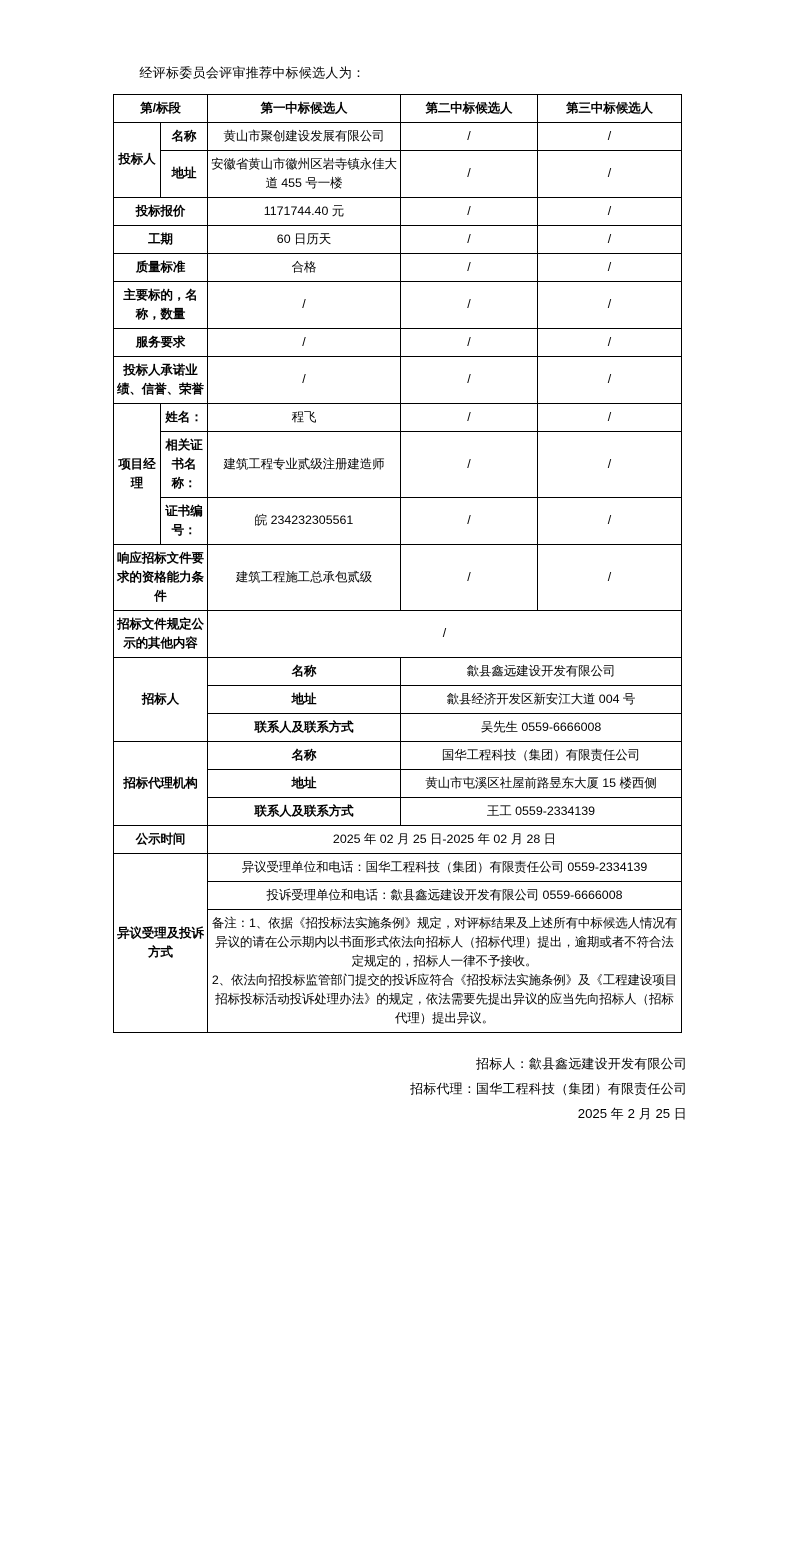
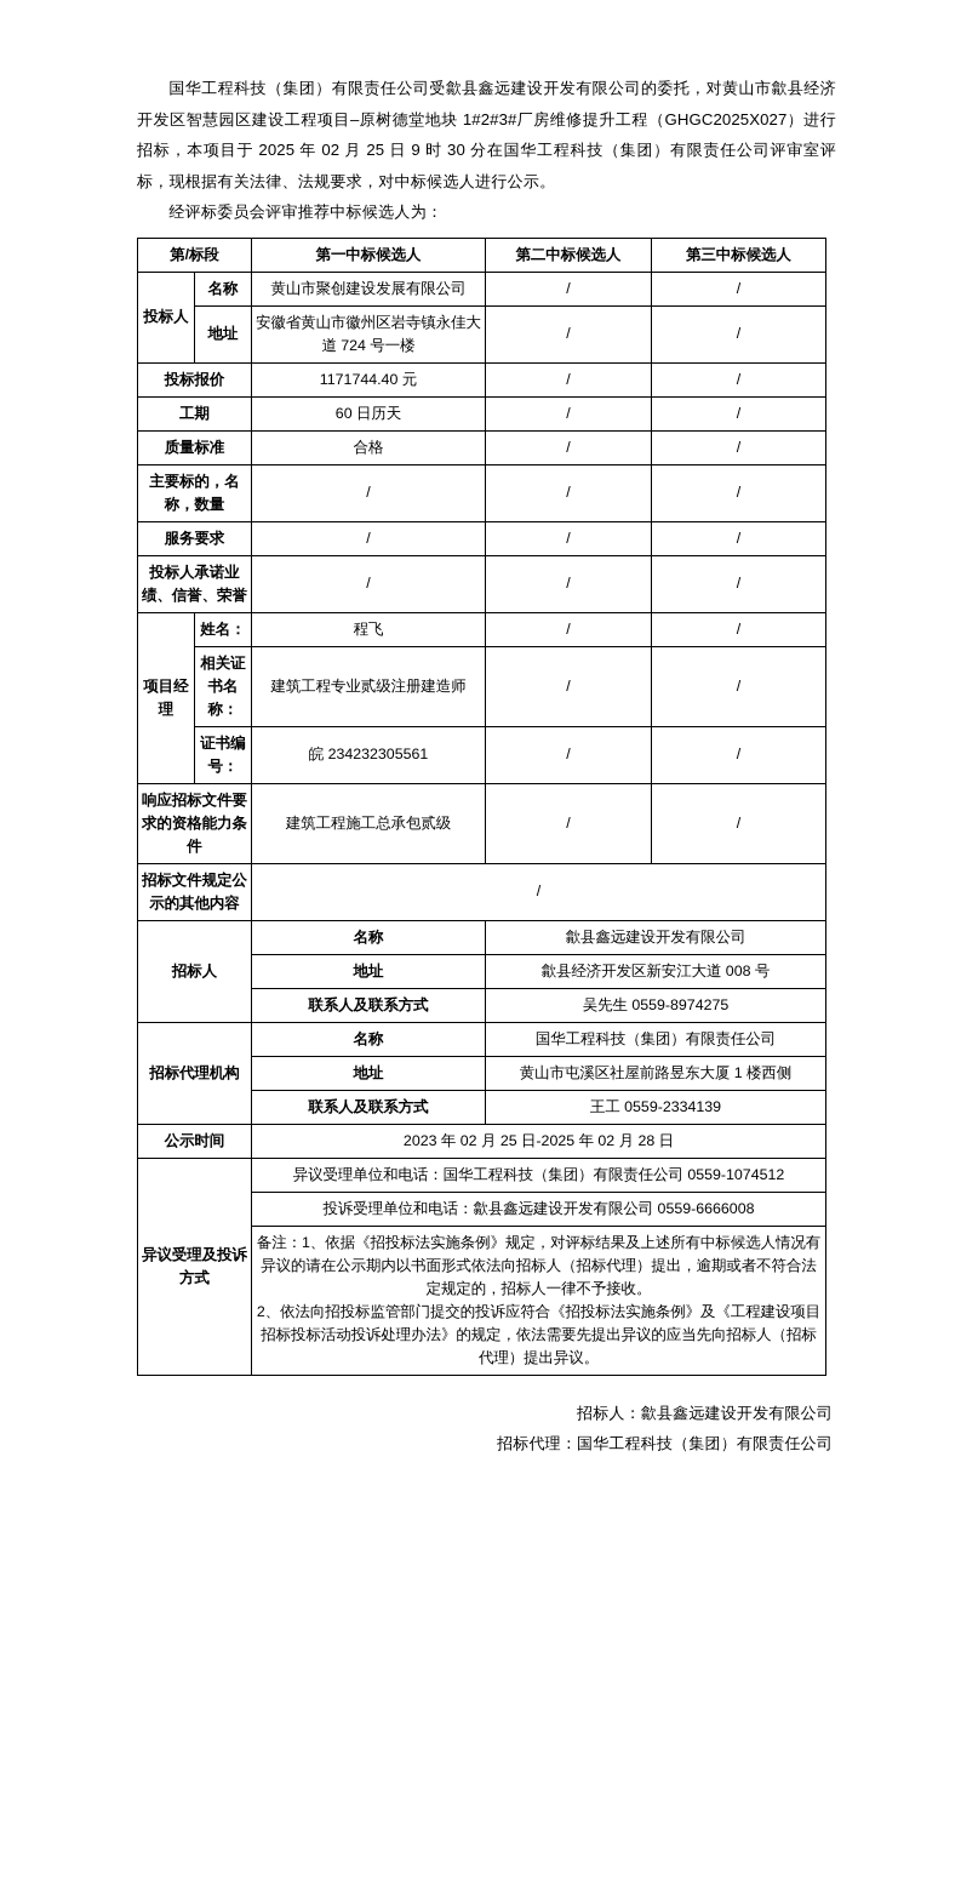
+ 国华工程科技（集团）有限责任公司受歙县鑫远建设开发有限公司的委托，对黄山市歙县经济开发区智慧园区建设工程项目–原树德堂地块 1#2#3#厂房维修提升工程（GHGC2025X027）进行招标，本项目于 2025 年 02 月 25 日 9 时 30 分在国华工程科技（集团）有限责任公司评审室评标，现根据有关法律、法规要求，对中标候选人进行公示。
  经评标委员会评审推荐中标候选人为：
  第/标段	第一中标候选人	第二中标候选人	第三中标候选人
  投标人	名称	黄山市聚创建设发展有限公司	/	/
- 地址	安徽省黄山市徽州区岩寺镇永佳大道 455 号一楼	/	/
+ 地址	安徽省黄山市徽州区岩寺镇永佳大道 724 号一楼	/	/
  投标报价	1171744.40 元	/	/
  工期	60 日历天	/	/
  质量标准	合格	/	/
  主要标的，名称，数量	/	/	/
  服务要求	/	/	/
  投标人承诺业绩、信誉、荣誉	/	/	/
  项目经理	姓名：	程飞	/	/
  相关证书名称：	建筑工程专业贰级注册建造师	/	/
  证书编号：	皖 234232305561	/	/
  响应招标文件要求的资格能力条件	建筑工程施工总承包贰级	/	/
  招标文件规定公示的其他内容	/
  招标人	名称	歙县鑫远建设开发有限公司
- 地址	歙县经济开发区新安江大道 004 号
+ 地址	歙县经济开发区新安江大道 008 号
- 联系人及联系方式	吴先生 0559-6666008
+ 联系人及联系方式	吴先生 0559-8974275
  招标代理机构	名称	国华工程科技（集团）有限责任公司
- 地址	黄山市屯溪区社屋前路昱东大厦 15 楼西侧
+ 地址	黄山市屯溪区社屋前路昱东大厦 1 楼西侧
  联系人及联系方式	王工 0559-2334139
- 公示时间	2025 年 02 月 25 日-2025 年 02 月 28 日
+ 公示时间	2023 年 02 月 25 日-2025 年 02 月 28 日
- 异议受理及投诉方式	异议受理单位和电话：国华工程科技（集团）有限责任公司 0559-2334139
+ 异议受理及投诉方式	异议受理单位和电话：国华工程科技（集团）有限责任公司 0559-1074512
  投诉受理单位和电话：歙县鑫远建设开发有限公司 0559-6666008
  备注：1、依据《招投标法实施条例》规定，对评标结果及上述所有中标候选人情况有异议的请在公示期内以书面形式依法向招标人（招标代理）提出，逾期或者不符合法定规定的，招标人一律不予接收。 2、依法向招投标监管部门提交的投诉应符合《招投标法实施条例》及《工程建设项目招标投标活动投诉处理办法》的规定，依法需要先提出异议的应当先向招标人（招标代理）提出异议。
  招标人：歙县鑫远建设开发有限公司
  招标代理：国华工程科技（集团）有限责任公司
- 2025 年 2 月 25 日
